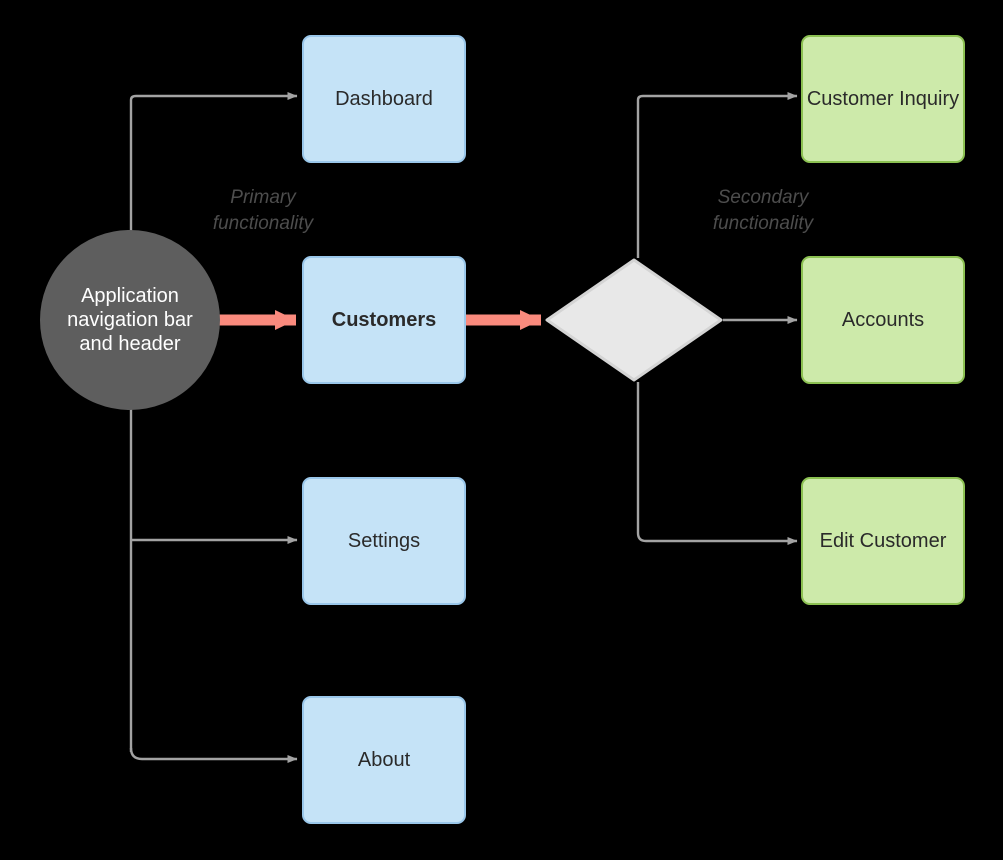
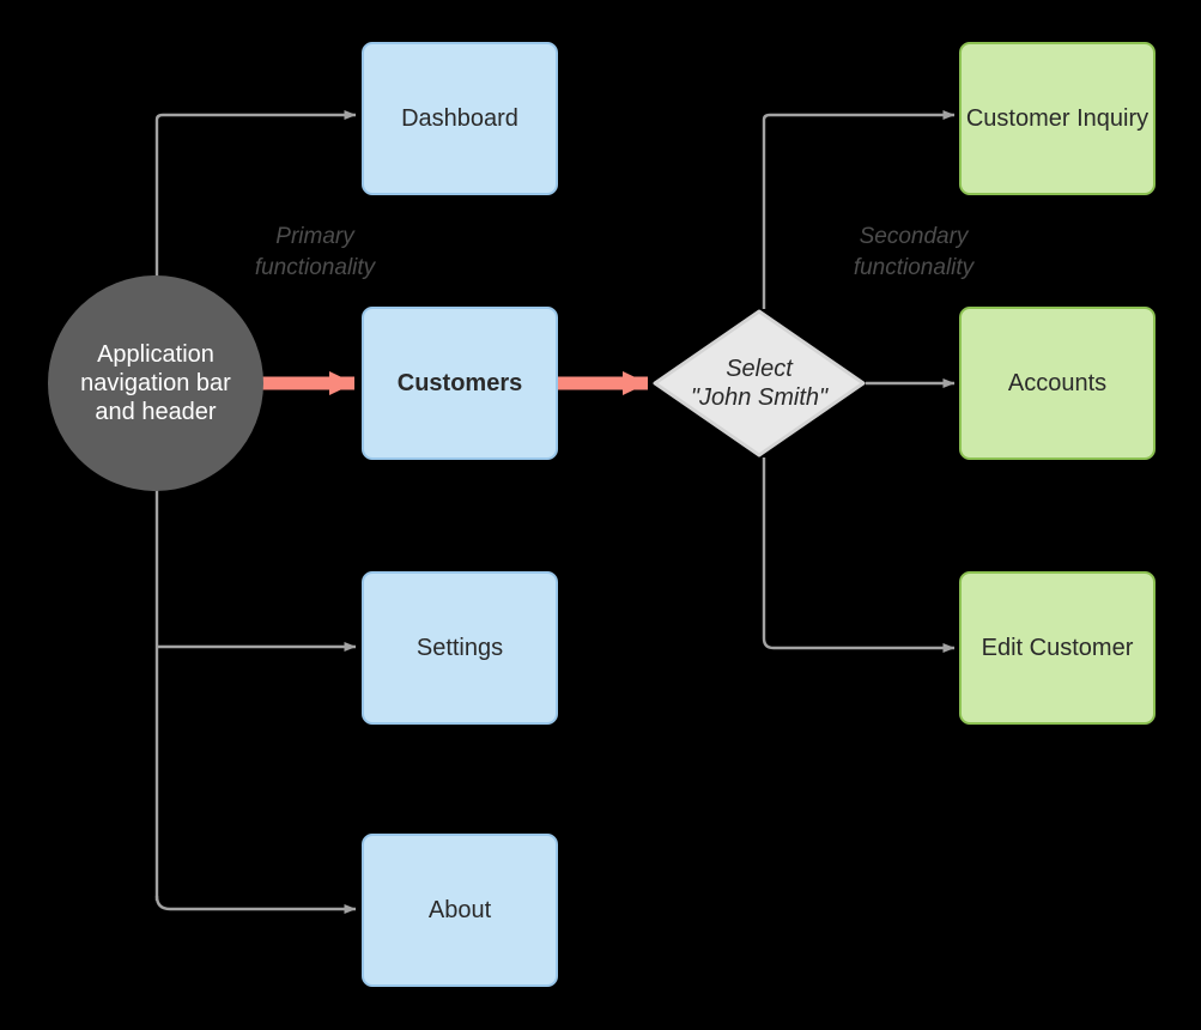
  Application navigation bar and header
  Dashboard
  Customers
  Settings
  About
+ Select
+ "John Smith"
  Customer Inquiry
  Accounts
  Edit Customer
  Primary functionality
  Secondary functionality
